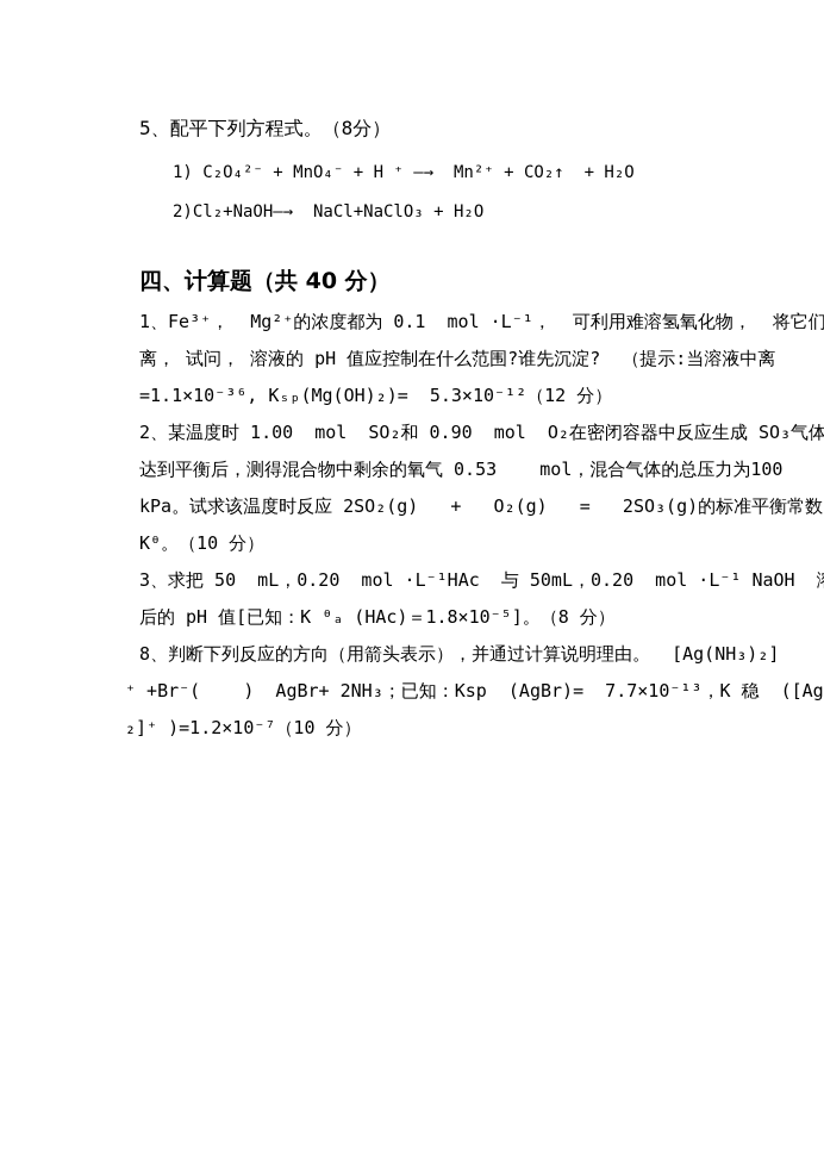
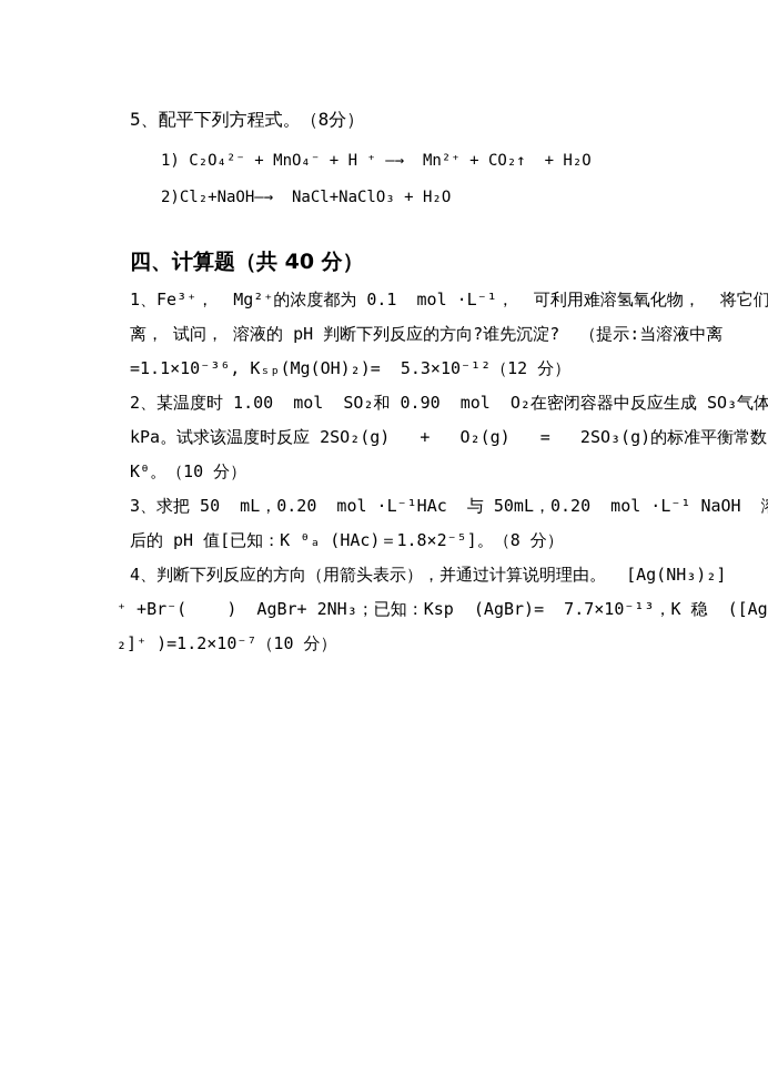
  5、配平下列方程式。（8分）
  1) C₂O₄²⁻ + MnO₄⁻ + H ⁺ —→ Mn²⁺ + CO₂↑ + H₂O
  2)Cl₂+NaOH—→ NaCl+NaClO₃ + H₂O
  四、计算题（共 40 分）
  1、Fe³⁺， Mg²⁺的浓度都为 0.1 mol ·L⁻¹， 可利用难溶氢氧化物， 将它们
- 离， 试问， 溶液的 pH 值应控制在什么范围?谁先沉淀? （提示:当溶液中离
+ 离， 试问， 溶液的 pH 判断下列反应的方向?谁先沉淀? （提示:当溶液中离
  =1.1×10⁻³⁶, Kₛₚ(Mg(OH)₂)= 5.3×10⁻¹²（12 分）
  2、某温度时 1.00 mol SO₂和 0.90 mol O₂在密闭容器中反应生成 SO₃气体
- 达到平衡后，测得混合物中剩余的氧气 0.53 mol，混合气体的总压力为100
  kPa。试求该温度时反应 2SO₂(g) + O₂(g) = 2SO₃(g)的标准平衡常数
  Kᶿ。（10 分）
  3、求把 50 mL，0.20 mol ·L⁻¹HAc 与 50mL，0.20 mol ·L⁻¹ NaOH
- 后的 pH 值[已知：K ᶿₐ (HAc)＝1.8×10⁻⁵]。（8 分）
+ 后的 pH 值[已知：K ᶿₐ (HAc)＝1.8×2⁻⁵]。（8 分）
- 8、判断下列反应的方向（用箭头表示），并通过计算说明理由。 [Ag(NH₃)₂]
+ 4、判断下列反应的方向（用箭头表示），并通过计算说明理由。 [Ag(NH₃)₂]
  ⁺ +Br⁻( ) AgBr+ 2NH₃；已知：Ksp (AgBr)= 7.7×10⁻¹³，K 稳 ([Ag
  ₂]⁺ )=1.2×10⁻⁷（10 分）
